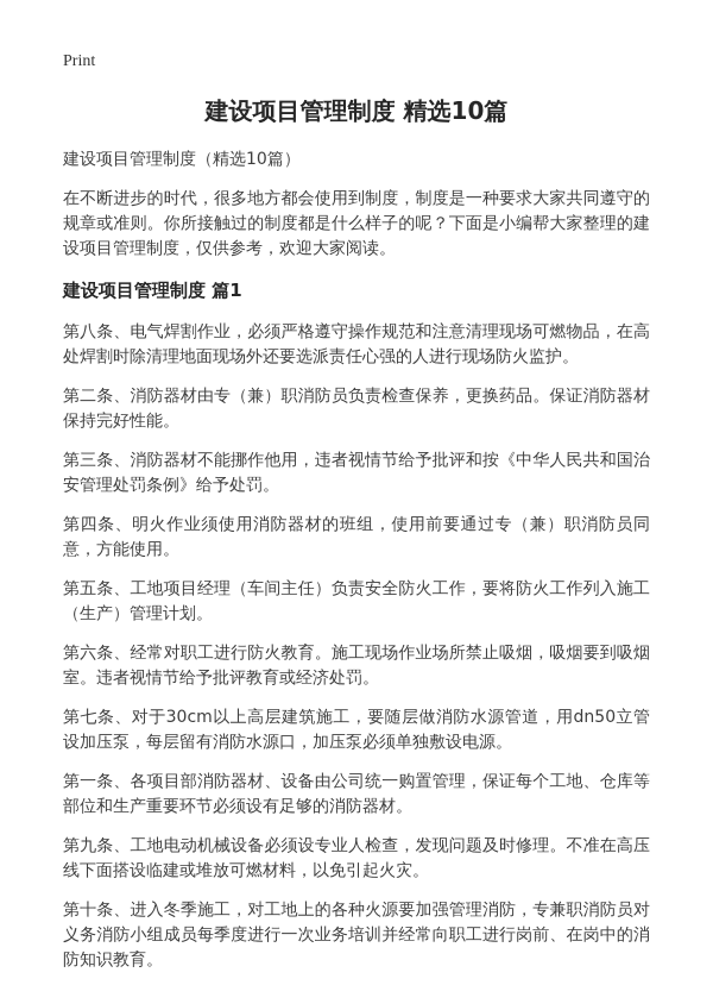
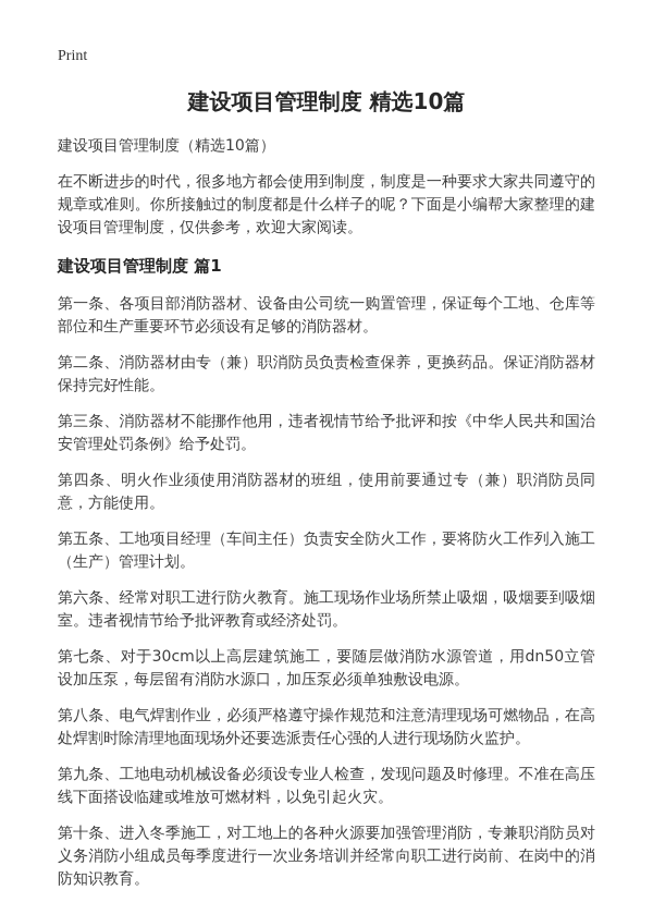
  Print
  建设项目管理制度 精选10篇
  建设项目管理制度（精选10篇）
  在不断进步的时代，很多地方都会使用到制度，制度是一种要求大家共同遵守的规章或准则。你所接触过的制度都是什么样子的呢？下面是小编帮大家整理的建设项目管理制度，仅供参考，欢迎大家阅读。
  建设项目管理制度 篇1
- 第八条、电气焊割作业，必须严格遵守操作规范和注意清理现场可燃物品，在高处焊割时除清理地面现场外还要选派责任心强的人进行现场防火监护。
+ 第一条、各项目部消防器材、设备由公司统一购置管理，保证每个工地、仓库等部位和生产重要环节必须设有足够的消防器材。
  第二条、消防器材由专（兼）职消防员负责检查保养，更换药品。保证消防器材保持完好性能。
  第三条、消防器材不能挪作他用，违者视情节给予批评和按《中华人民共和国治安管理处罚条例》给予处罚。
  第四条、明火作业须使用消防器材的班组，使用前要通过专（兼）职消防员同意，方能使用。
  第五条、工地项目经理（车间主任）负责安全防火工作，要将防火工作列入施工（生产）管理计划。
  第六条、经常对职工进行防火教育。施工现场作业场所禁止吸烟，吸烟要到吸烟室。违者视情节给予批评教育或经济处罚。
  第七条、对于30cm以上高层建筑施工，要随层做消防水源管道，用dn50立管设加压泵，每层留有消防水源口，加压泵必须单独敷设电源。
- 第一条、各项目部消防器材、设备由公司统一购置管理，保证每个工地、仓库等部位和生产重要环节必须设有足够的消防器材。
+ 第八条、电气焊割作业，必须严格遵守操作规范和注意清理现场可燃物品，在高处焊割时除清理地面现场外还要选派责任心强的人进行现场防火监护。
  第九条、工地电动机械设备必须设专业人检查，发现问题及时修理。不准在高压线下面搭设临建或堆放可燃材料，以免引起火灾。
  第十条、进入冬季施工，对工地上的各种火源要加强管理消防，专兼职消防员对义务消防小组成员每季度进行一次业务培训并经常向职工进行岗前、在岗中的消防知识教育。
